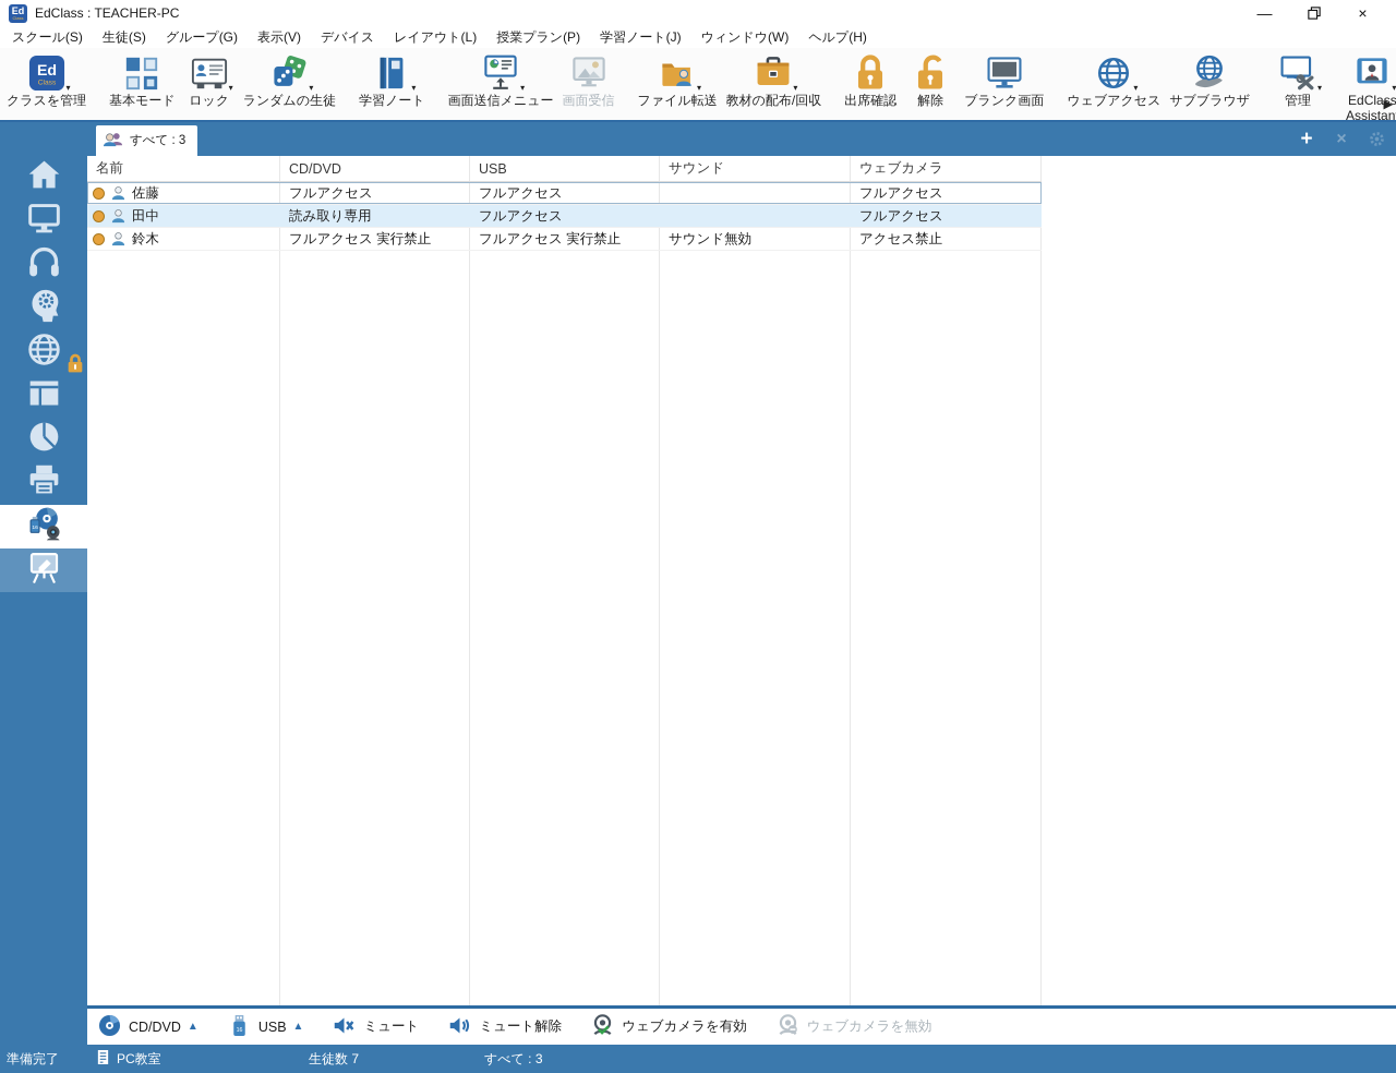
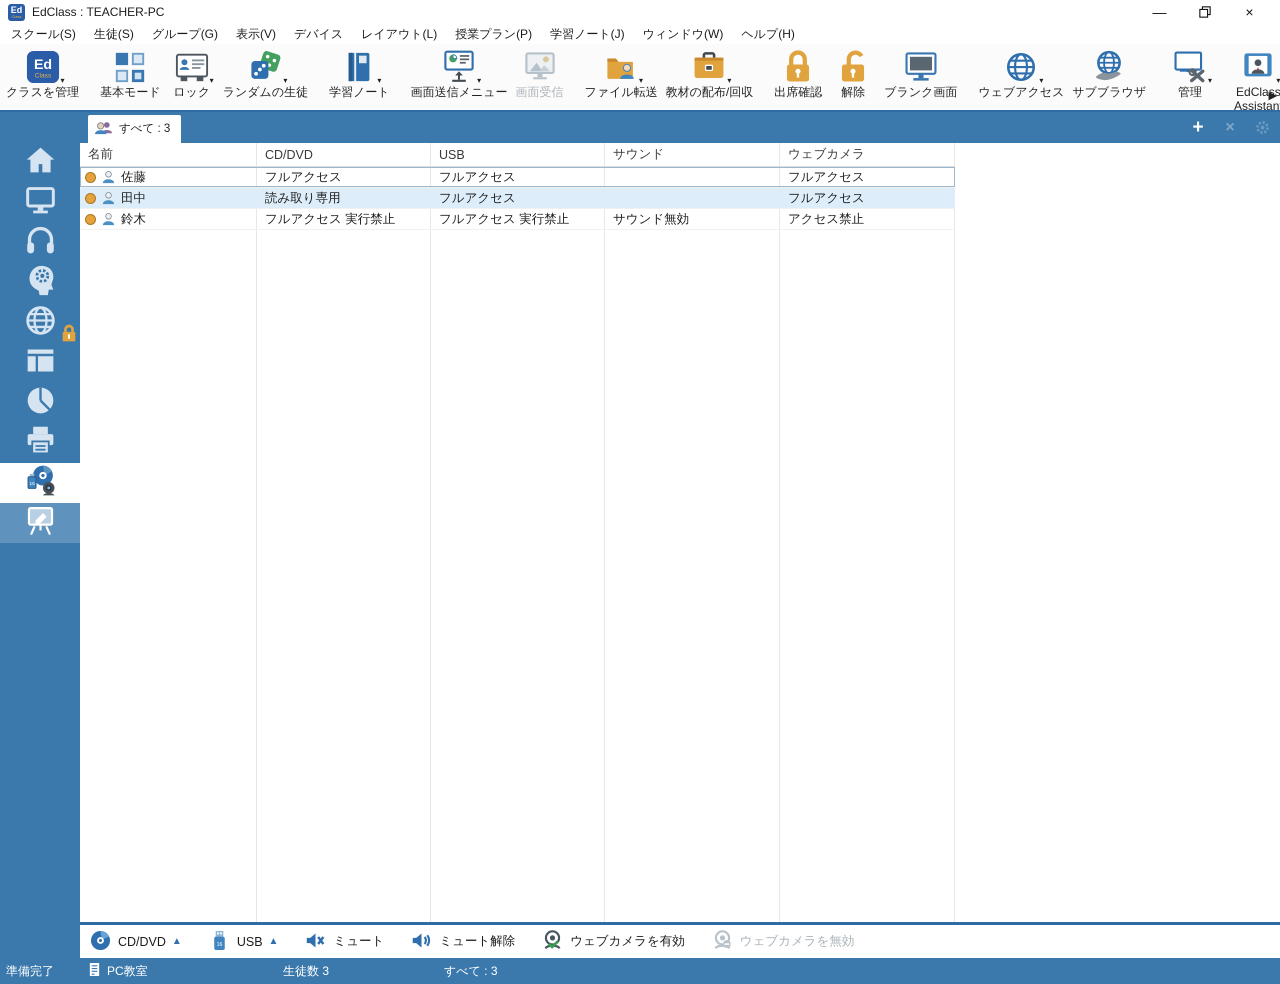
  Ed
  EdClass : TEACHER-PC
  —
  ×
  スクール(S)
  生徒(S)
  グループ(G)
  表示(V)
  デバイス
  レイアウト(L)
  授業プラン(P)
  学習ノート(J)
  ウィンドウ(W)
  ヘルプ(H)
  Ed
  ▾
  クラスを管理
  基本モード
  ▾
  ロック
  ▾
  ランダムの生徒
  ▾
  学習ノート
  ▾
  画面送信メニュー
  画面受信
  ▾
  ファイル転送
  ▾
  教材の配布/回収
  出席確認
  解除
  ブランク画面
  ▾
  ウェブアクセス
  サブブラウザ
  ▾
  管理
  ▾
  EdClass Assistan
  ▶
  すべて : 3
  +
  ×
  名前
  CD/DVD
  USB
  サウンド
  ウェブカメラ
  佐藤
  フルアクセス
  フルアクセス
  フルアクセス
  田中
  読み取り専用
  フルアクセス
  フルアクセス
  鈴木
  フルアクセス 実行禁止
  フルアクセス 実行禁止
  サウンド無効
  アクセス禁止
  CD/DVD
  ▲
  USB
  ▲
  ミュート
  ミュート解除
  ウェブカメラを有効
  ウェブカメラを無効
  準備完了
  PC教室
- 生徒数 7
+ 生徒数 3
  すべて : 3
